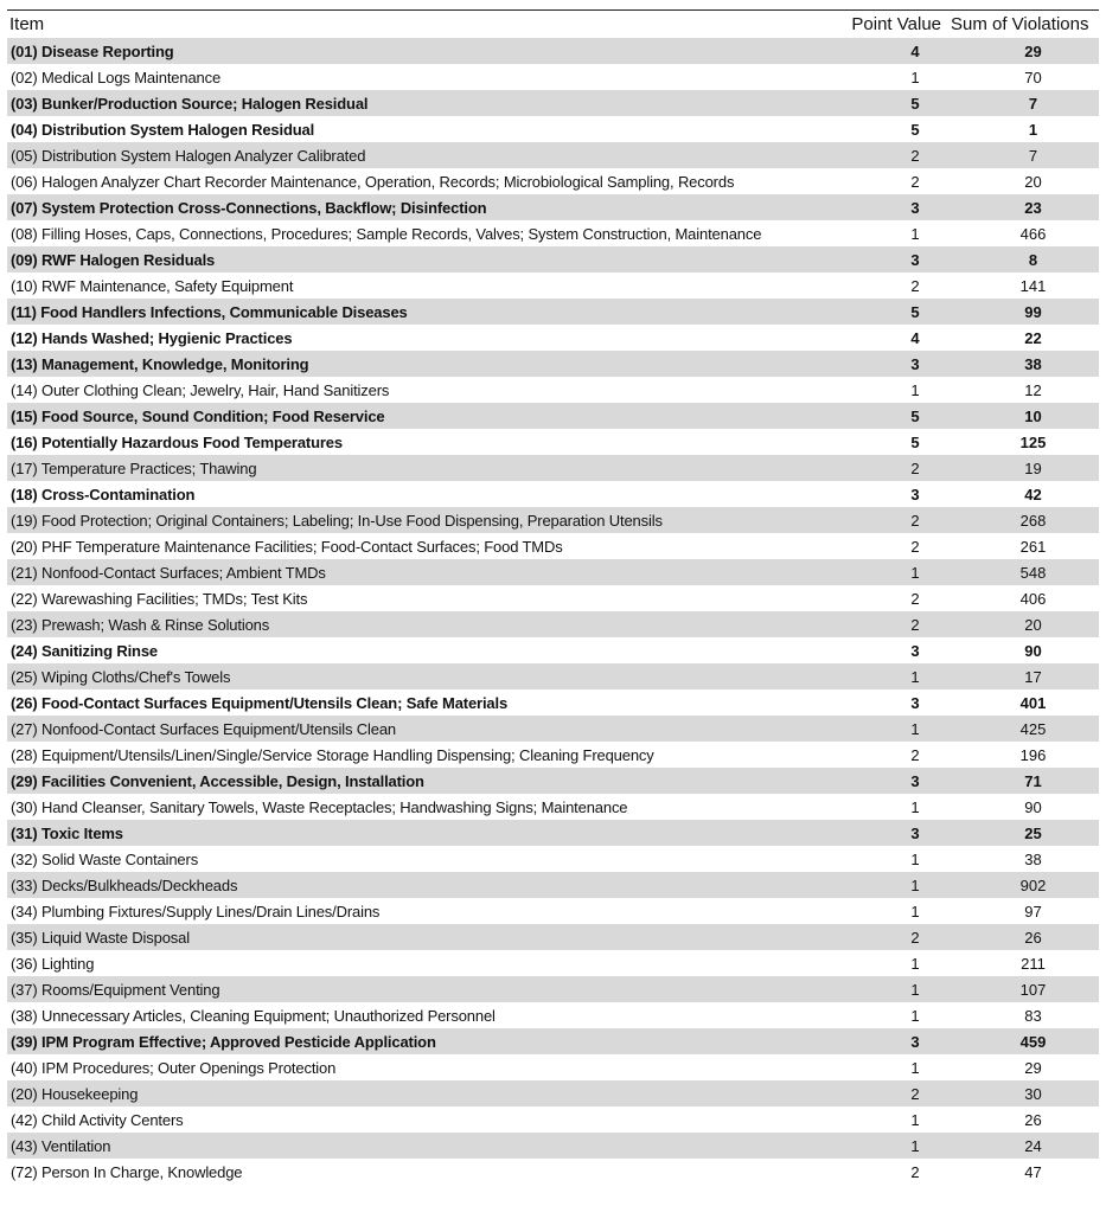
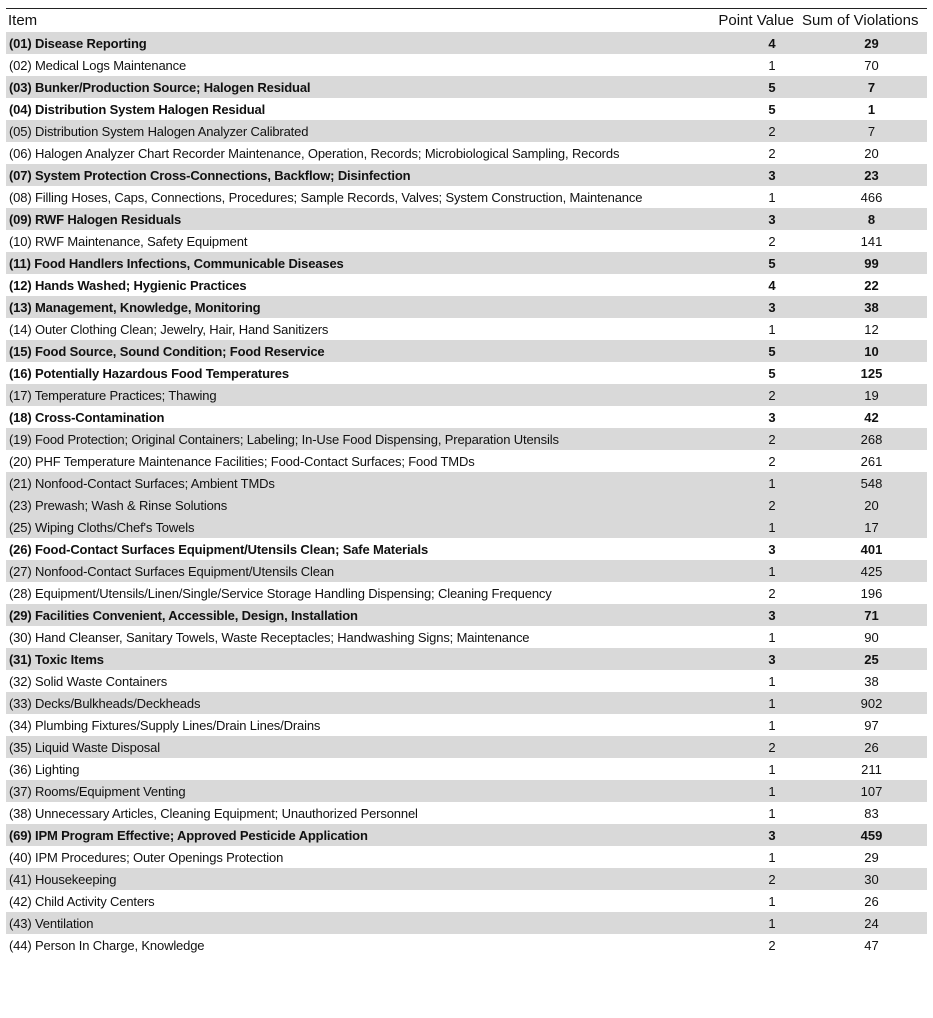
  Item	Point Value	Sum of Violations
  (01) Disease Reporting	4	29
  (02) Medical Logs Maintenance	1	70
  (03) Bunker/Production Source; Halogen Residual	5	7
  (04) Distribution System Halogen Residual	5	1
  (05) Distribution System Halogen Analyzer Calibrated	2	7
  (06) Halogen Analyzer Chart Recorder Maintenance, Operation, Records; Microbiological Sampling, Records	2	20
  (07) System Protection Cross-Connections, Backflow; Disinfection	3	23
  (08) Filling Hoses, Caps, Connections, Procedures; Sample Records, Valves; System Construction, Maintenance	1	466
  (09) RWF Halogen Residuals	3	8
  (10) RWF Maintenance, Safety Equipment	2	141
  (11) Food Handlers Infections, Communicable Diseases	5	99
  (12) Hands Washed; Hygienic Practices	4	22
  (13) Management, Knowledge, Monitoring	3	38
  (14) Outer Clothing Clean; Jewelry, Hair, Hand Sanitizers	1	12
  (15) Food Source, Sound Condition; Food Reservice	5	10
  (16) Potentially Hazardous Food Temperatures	5	125
  (17) Temperature Practices; Thawing	2	19
  (18) Cross-Contamination	3	42
  (19) Food Protection; Original Containers; Labeling; In-Use Food Dispensing, Preparation Utensils	2	268
  (20) PHF Temperature Maintenance Facilities; Food-Contact Surfaces; Food TMDs	2	261
  (21) Nonfood-Contact Surfaces; Ambient TMDs	1	548
- (22) Warewashing Facilities; TMDs; Test Kits	2	406
  (23) Prewash; Wash & Rinse Solutions	2	20
- (24) Sanitizing Rinse	3	90
  (25) Wiping Cloths/Chef's Towels	1	17
  (26) Food-Contact Surfaces Equipment/Utensils Clean; Safe Materials	3	401
  (27) Nonfood-Contact Surfaces Equipment/Utensils Clean	1	425
  (28) Equipment/Utensils/Linen/Single/Service Storage Handling Dispensing; Cleaning Frequency	2	196
  (29) Facilities Convenient, Accessible, Design, Installation	3	71
  (30) Hand Cleanser, Sanitary Towels, Waste Receptacles; Handwashing Signs; Maintenance	1	90
  (31) Toxic Items	3	25
  (32) Solid Waste Containers	1	38
  (33) Decks/Bulkheads/Deckheads	1	902
  (34) Plumbing Fixtures/Supply Lines/Drain Lines/Drains	1	97
  (35) Liquid Waste Disposal	2	26
  (36) Lighting	1	211
  (37) Rooms/Equipment Venting	1	107
  (38) Unnecessary Articles, Cleaning Equipment; Unauthorized Personnel	1	83
- (39) IPM Program Effective; Approved Pesticide Application	3	459
+ (69) IPM Program Effective; Approved Pesticide Application	3	459
  (40) IPM Procedures; Outer Openings Protection	1	29
- (20) Housekeeping	2	30
+ (41) Housekeeping	2	30
  (42) Child Activity Centers	1	26
  (43) Ventilation	1	24
- (72) Person In Charge, Knowledge	2	47
+ (44) Person In Charge, Knowledge	2	47
